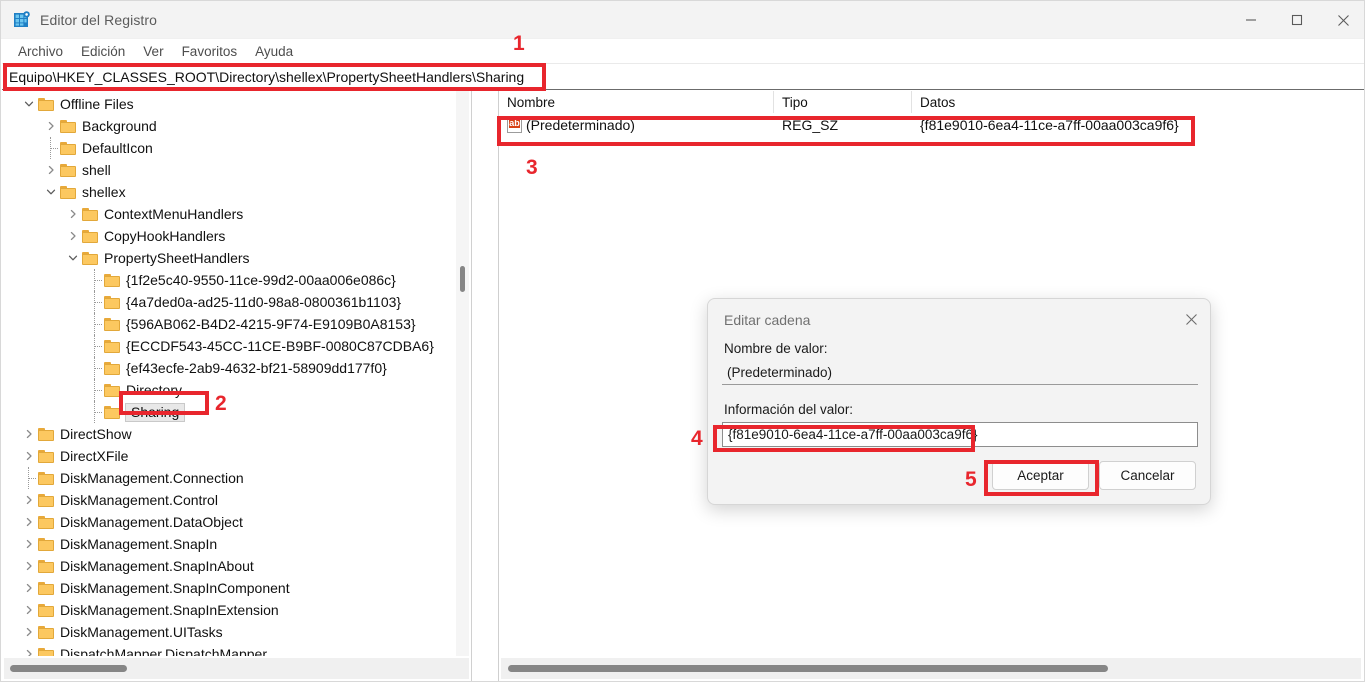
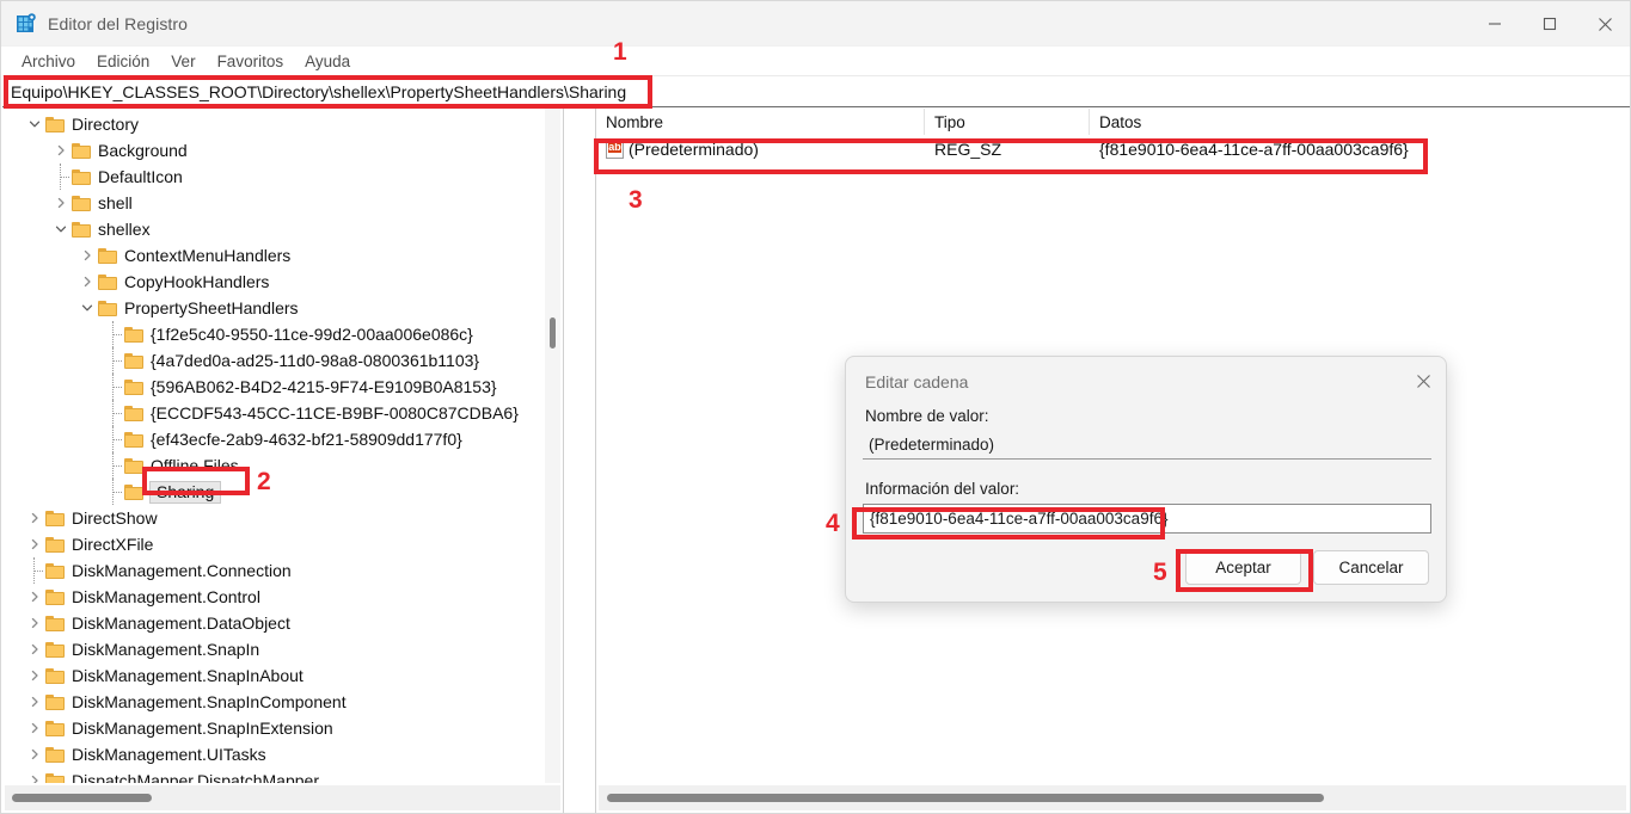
  Editor del Registro
  Archivo
  Edición
  Ver
  Favoritos
  Ayuda
  Equipo\HKEY_CLASSES_ROOT\Directory\shellex\PropertySheetHandlers\Sharing
- Offline Files
+ Directory
  Background
  DefaultIcon
  shell
  shellex
  ContextMenuHandlers
  CopyHookHandlers
  PropertySheetHandlers
  {1f2e5c40-9550-11ce-99d2-00aa006e086c}
  {4a7ded0a-ad25-11d0-98a8-0800361b1103}
  {596AB062-B4D2-4215-9F74-E9109B0A8153}
  {ECCDF543-45CC-11CE-B9BF-0080C87CDBA6}
  {ef43ecfe-2ab9-4632-bf21-58909dd177f0}
- Directory
+ Offline Files
  Sharing
  DirectShow
  DirectXFile
  DiskManagement.Connection
  DiskManagement.Control
  DiskManagement.DataObject
  DiskManagement.SnapIn
  DiskManagement.SnapInAbout
  DiskManagement.SnapInComponent
  DiskManagement.SnapInExtension
  DiskManagement.UITasks
  DispatchMapper.DispatchMapper
  Nombre
  Tipo
  Datos
  ab
  (Predeterminado)
  REG_SZ
  {f81e9010-6ea4-11ce-a7ff-00aa003ca9f6}
  Editar cadena
  Nombre de valor:
  (Predeterminado)
  Información del valor:
  {f81e9010-6ea4-11ce-a7ff-00aa003ca9f6}
  Aceptar
  Cancelar
  1
  2
  3
  4
  5
